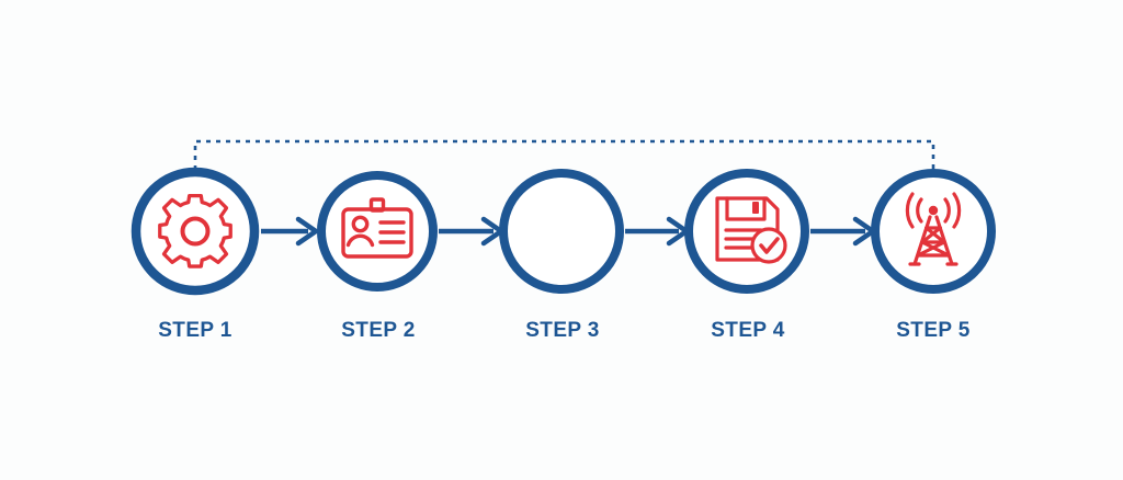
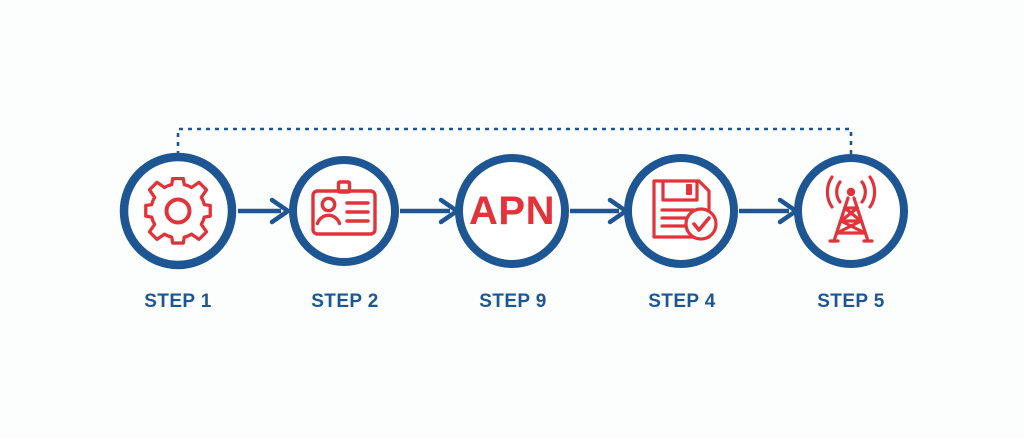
+ APN
  STEP 1
  STEP 2
- STEP 3
+ STEP 9
  STEP 4
  STEP 5
